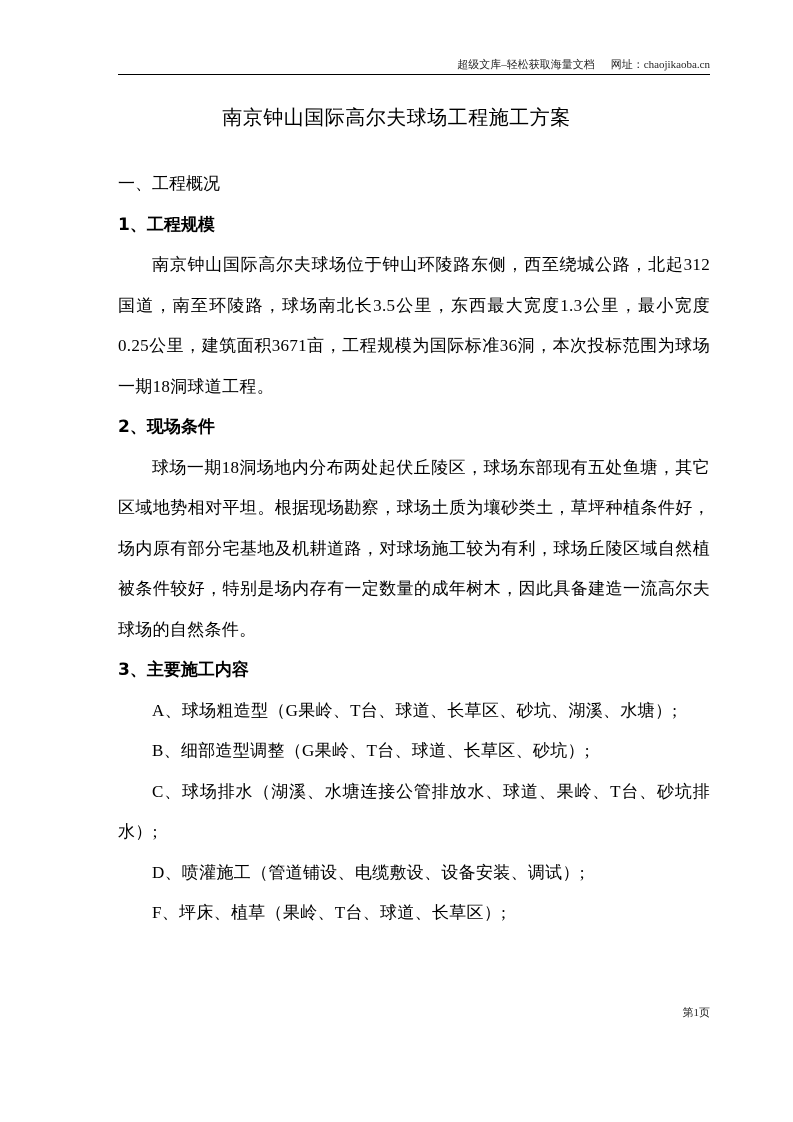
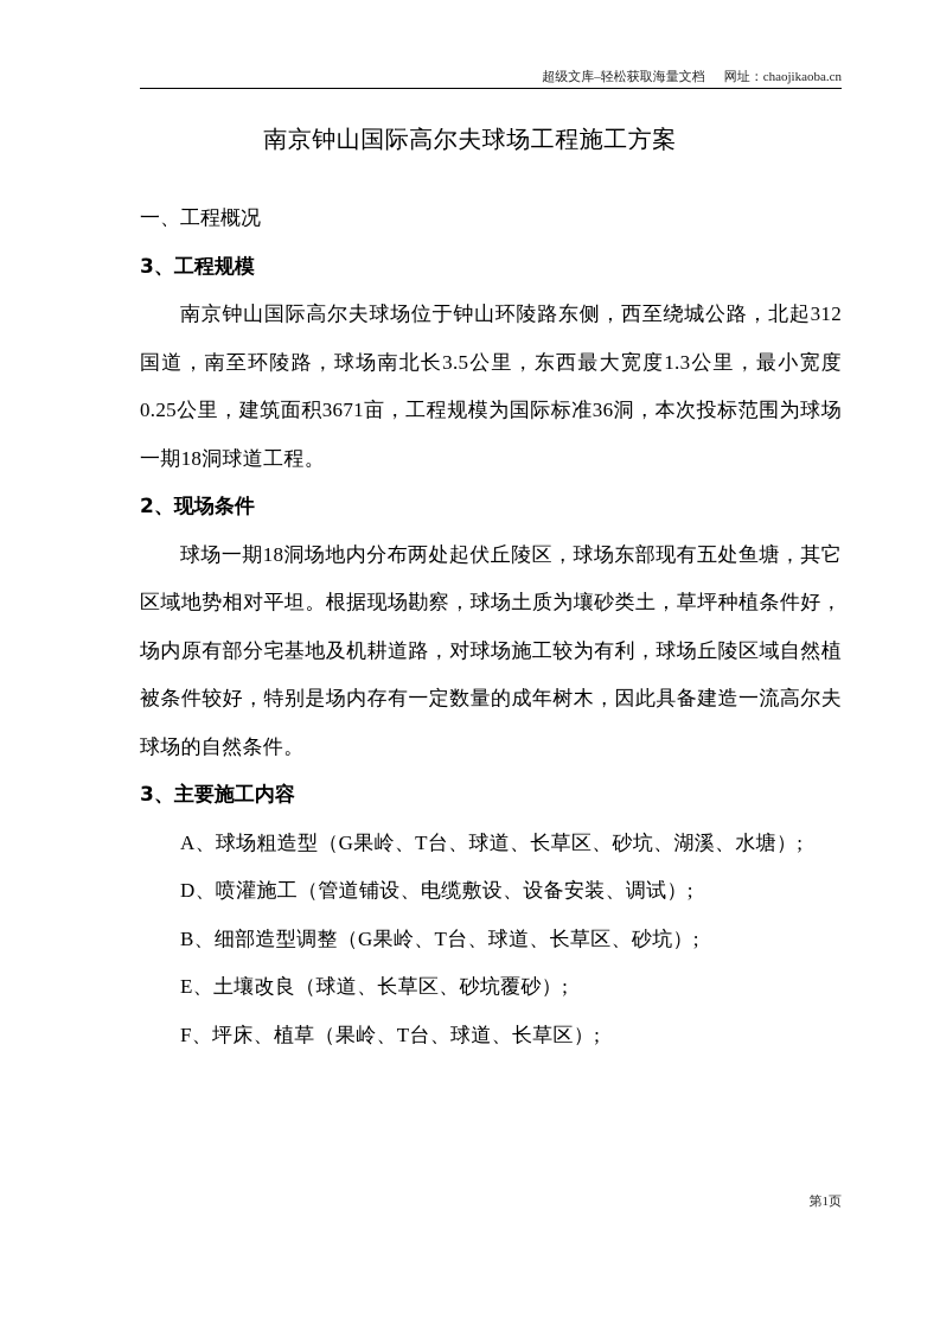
  超级文库–轻松获取海量文档 网址：chaojikaoba.cn
  南京钟山国际高尔夫球场工程施工方案
  一、工程概况
- 1、工程规模
+ 3、工程规模
  南京钟山国际高尔夫球场位于钟山环陵路东侧，西至绕城公路，北起312国道，南至环陵路，球场南北长3.5公里，东西最大宽度1.3公里，最小宽度0.25公里，建筑面积3671亩，工程规模为国际标准36洞，本次投标范围为球场一期18洞球道工程。
  2、现场条件
  球场一期18洞场地内分布两处起伏丘陵区，球场东部现有五处鱼塘，其它区域地势相对平坦。根据现场勘察，球场土质为壤砂类土，草坪种植条件好，场内原有部分宅基地及机耕道路，对球场施工较为有利，球场丘陵区域自然植被条件较好，特别是场内存有一定数量的成年树木，因此具备建造一流高尔夫球场的自然条件。
  3、主要施工内容
  A、球场粗造型（G果岭、T台、球道、长草区、砂坑、湖溪、水塘）;
- B、细部造型调整（G果岭、T台、球道、长草区、砂坑）;
+ D、喷灌施工（管道铺设、电缆敷设、设备安装、调试）;
- C、球场排水（湖溪、水塘连接公管排放水、球道、果岭、T台、砂坑排水）;
- D、喷灌施工（管道铺设、电缆敷设、设备安装、调试）;
+ B、细部造型调整（G果岭、T台、球道、长草区、砂坑）;
+ E、土壤改良（球道、长草区、砂坑覆砂）;
  F、坪床、植草（果岭、T台、球道、长草区）;
  第1页
